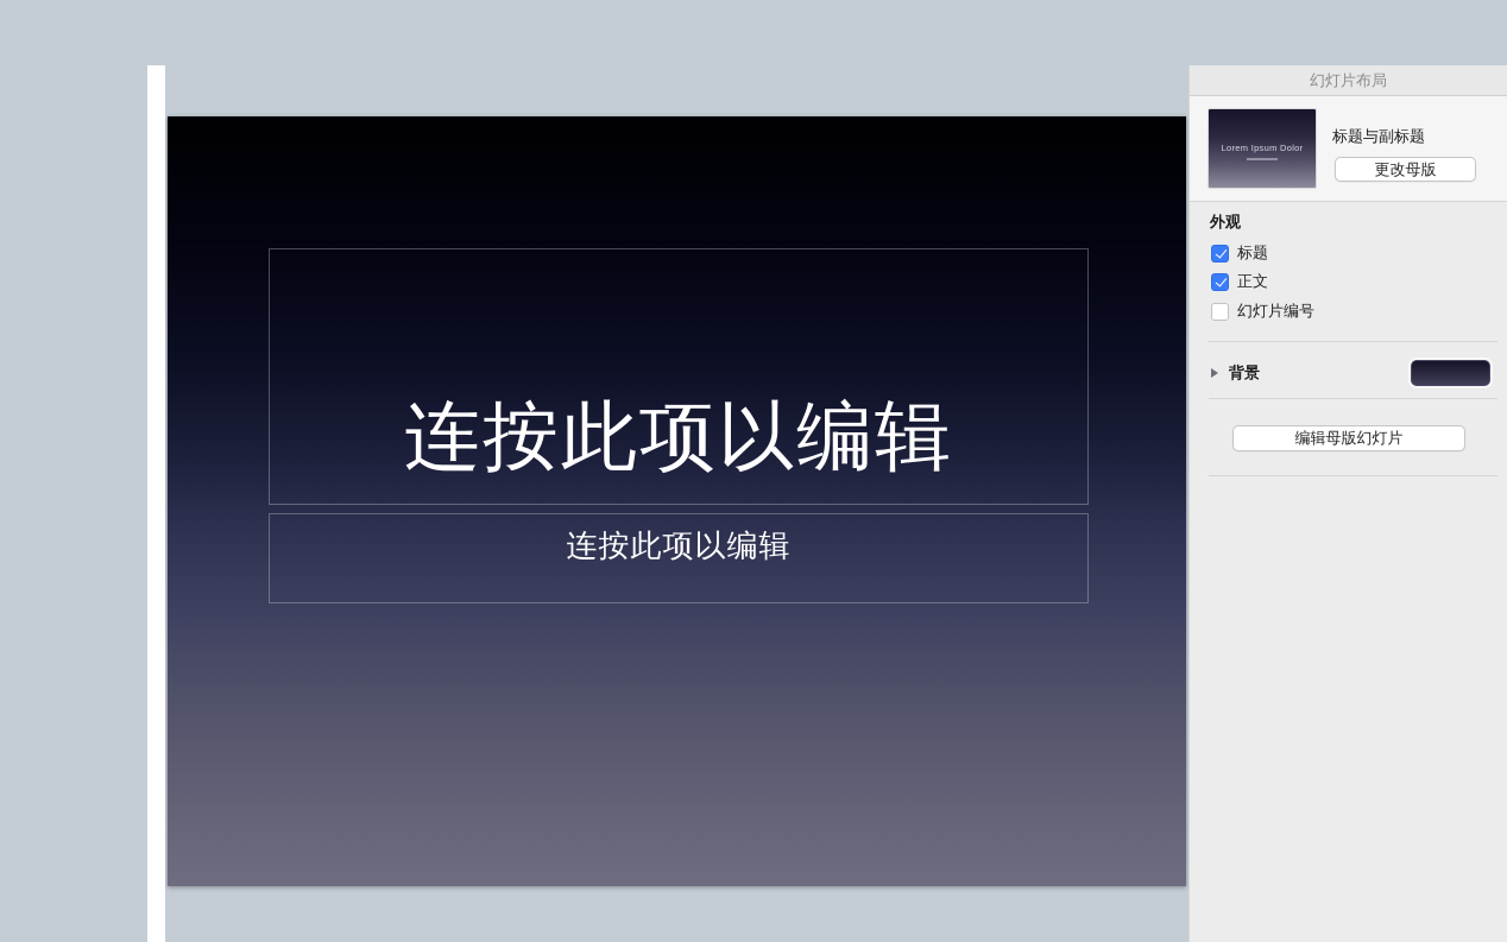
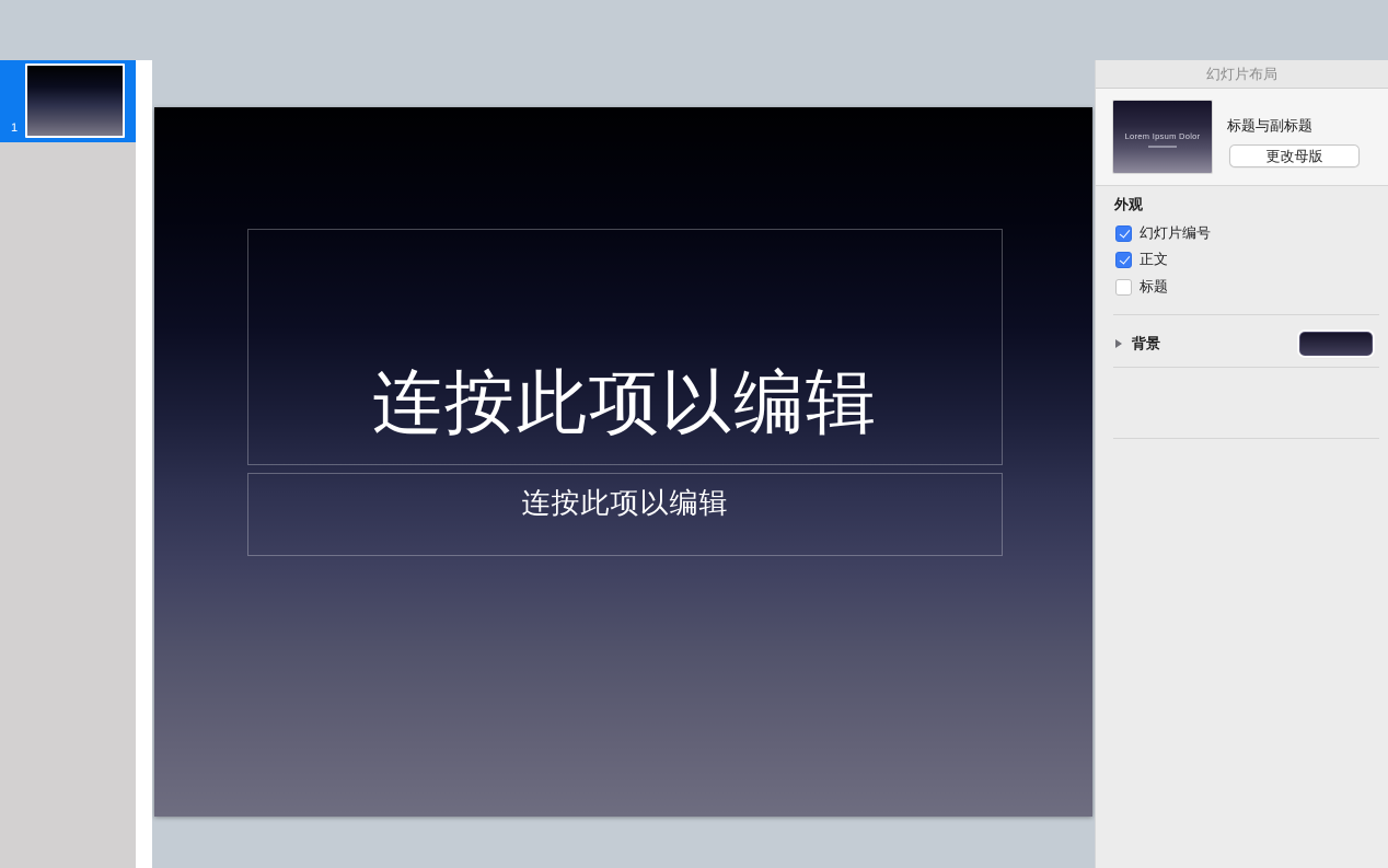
+ 1
  连按此项以编辑
  连按此项以编辑
  幻灯片布局
  Lorem Ipsum Dolor
  标题与副标题
  更改母版
  外观
- 标题
+ 幻灯片编号
  正文
- 幻灯片编号
+ 标题
  背景
- 编辑母版幻灯片
